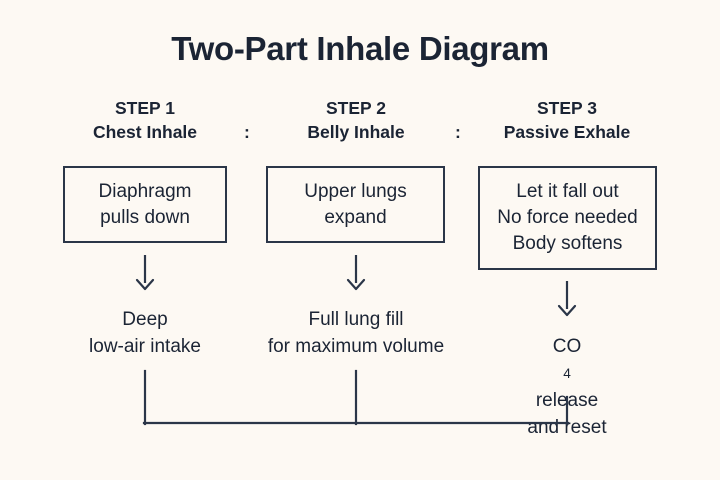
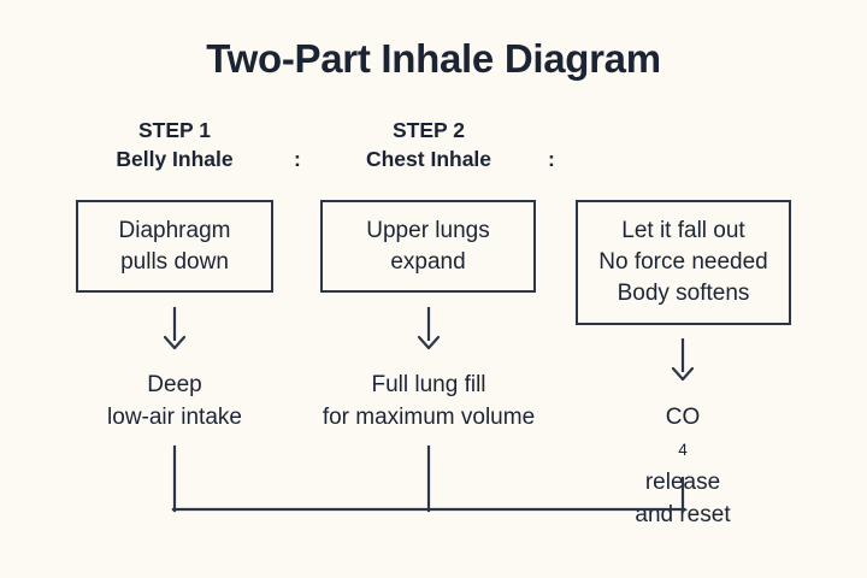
  Two-Part Inhale Diagram
  STEP 1
- Chest Inhale
+ Belly Inhale
  :
  STEP 2
- Belly Inhale
+ Chest Inhale
  :
- STEP 3
- Passive Exhale
  Diaphragm
  pulls down
  Upper lungs
  expand
  Let it fall out
  No force needed
  Body softens
  Deep
  low-air intake
  Full lung fill
  for maximum volume
  CO
  4
  release
  and reset
